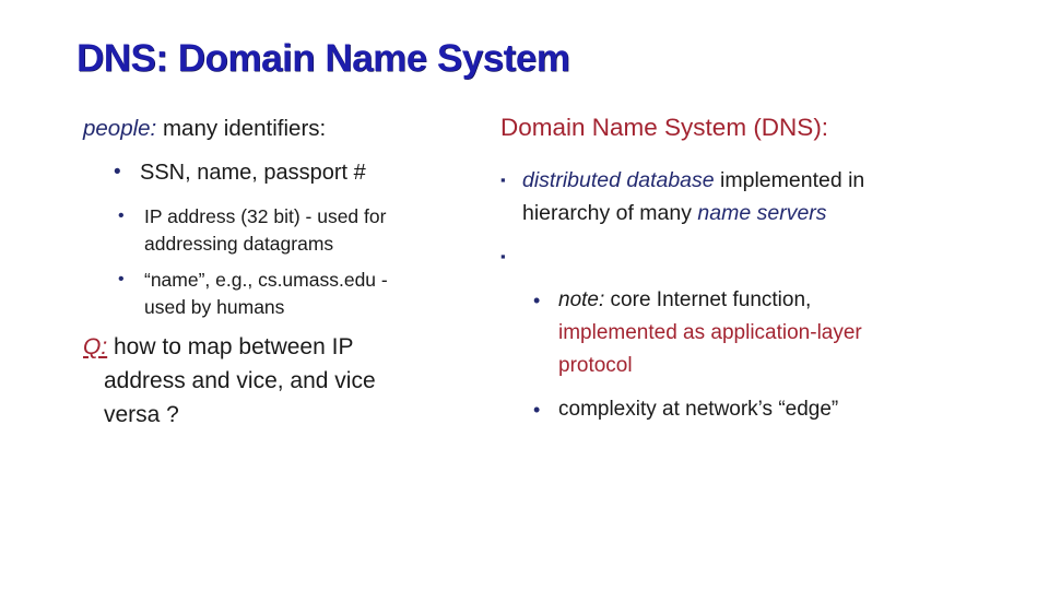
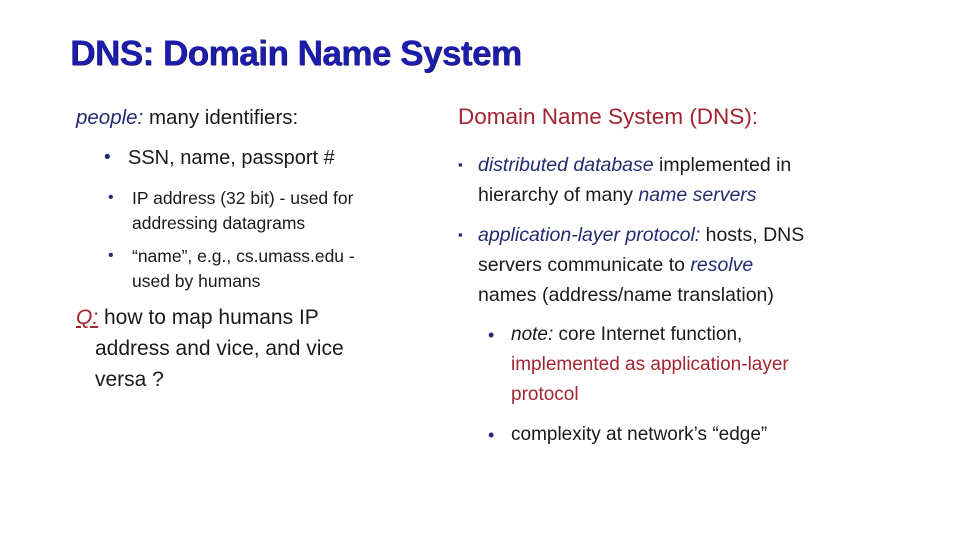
  DNS: Domain Name System
  people: many identifiers:
  •
  SSN, name, passport #
  •
  IP address (32 bit) - used for
  addressing datagrams
  •
  “name”, e.g., cs.umass.edu -
  used by humans
- Q: how to map between IP
+ Q: how to map humans IP
  address and vice, and vice
  versa ?
  Domain Name System (DNS):
  ▪
  distributed database implemented in
  hierarchy of many name servers
  ▪
+ application-layer protocol: hosts, DNS
+ servers communicate to resolve
+ names (address/name translation)
  •
  note: core Internet function,
  implemented as application-layer
  protocol
  •
  complexity at network’s “edge”
